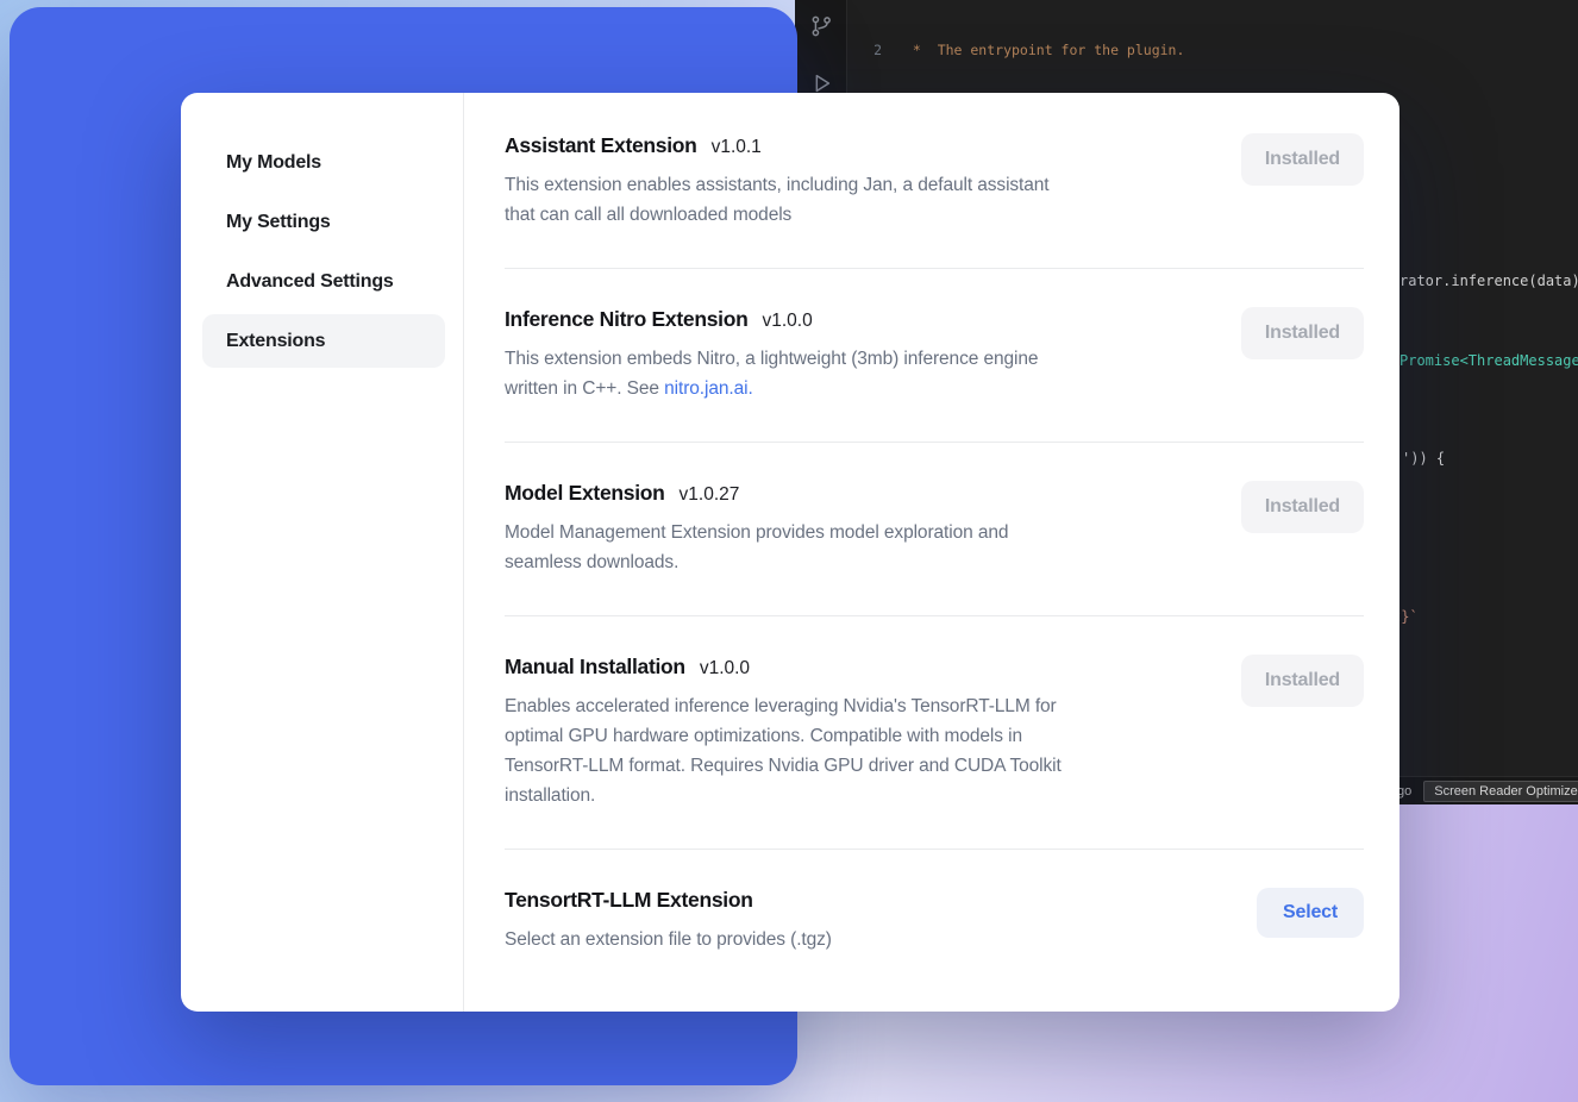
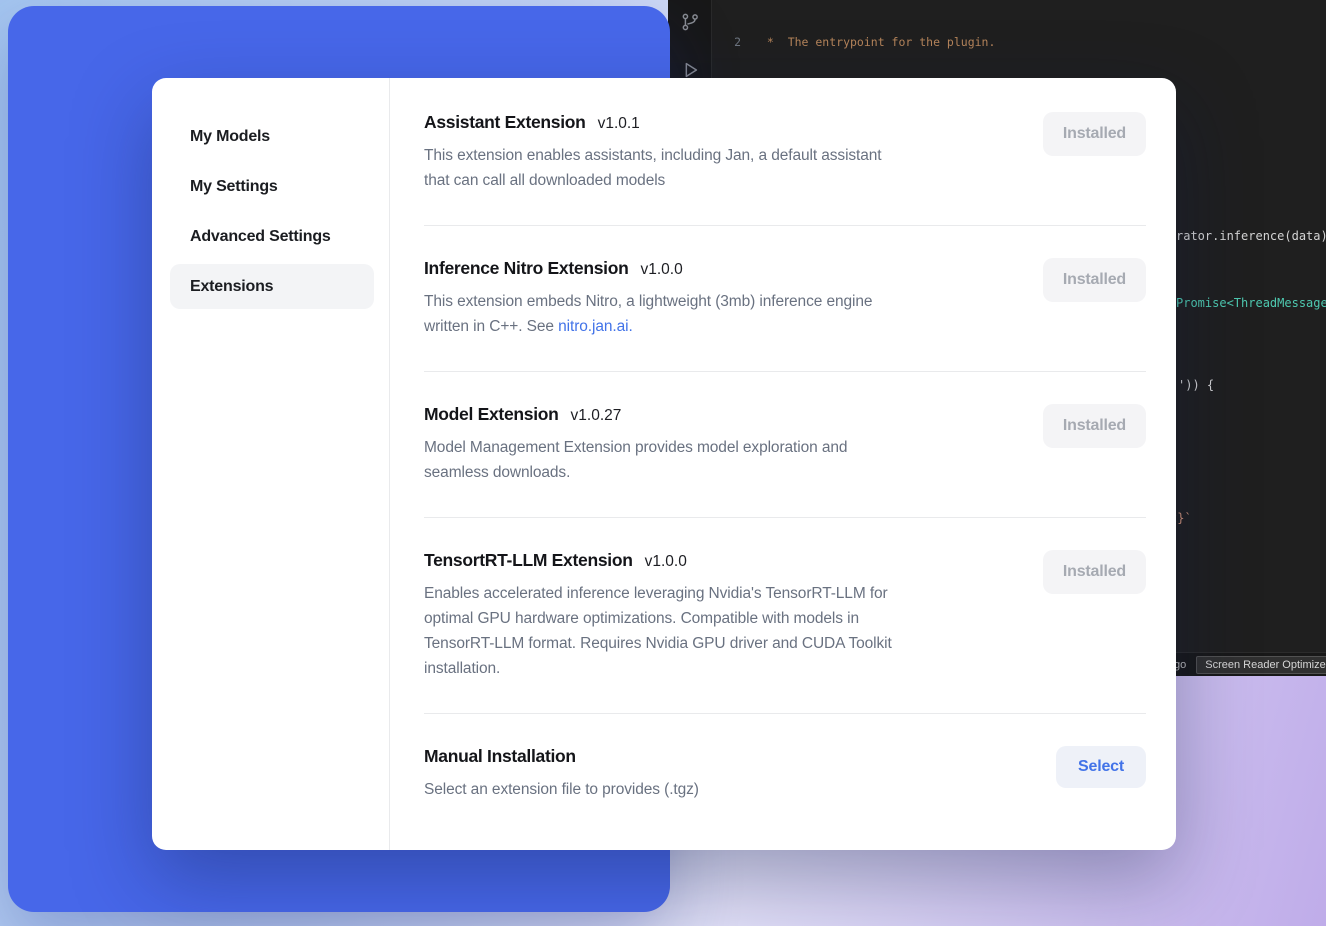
  2
  * The entrypoint for the plugin.
  rator.inference(data)
  Promise<ThreadMessage
  ')) {
  go
  Screen Reader Optimize
  My Models
  My Settings
  Advanced Settings
  Extensions
  Assistant Extension
  v1.0.1
  This extension enables assistants, including Jan, a default assistant
  that can call all downloaded models
  Installed
  Inference Nitro Extension
  v1.0.0
  This extension embeds Nitro, a lightweight (3mb) inference engine
  written in C++. See nitro.jan.ai.
  Installed
  Model Extension
  v1.0.27
  Model Management Extension provides model exploration and
  seamless downloads.
  Installed
- Manual Installation
+ TensortRT-LLM Extension
  v1.0.0
  Enables accelerated inference leveraging Nvidia's TensorRT-LLM for
  optimal GPU hardware optimizations. Compatible with models in
  TensorRT-LLM format. Requires Nvidia GPU driver and CUDA Toolkit
  installation.
  Installed
- TensortRT-LLM Extension
+ Manual Installation
  Select an extension file to provides (.tgz)
  Select
